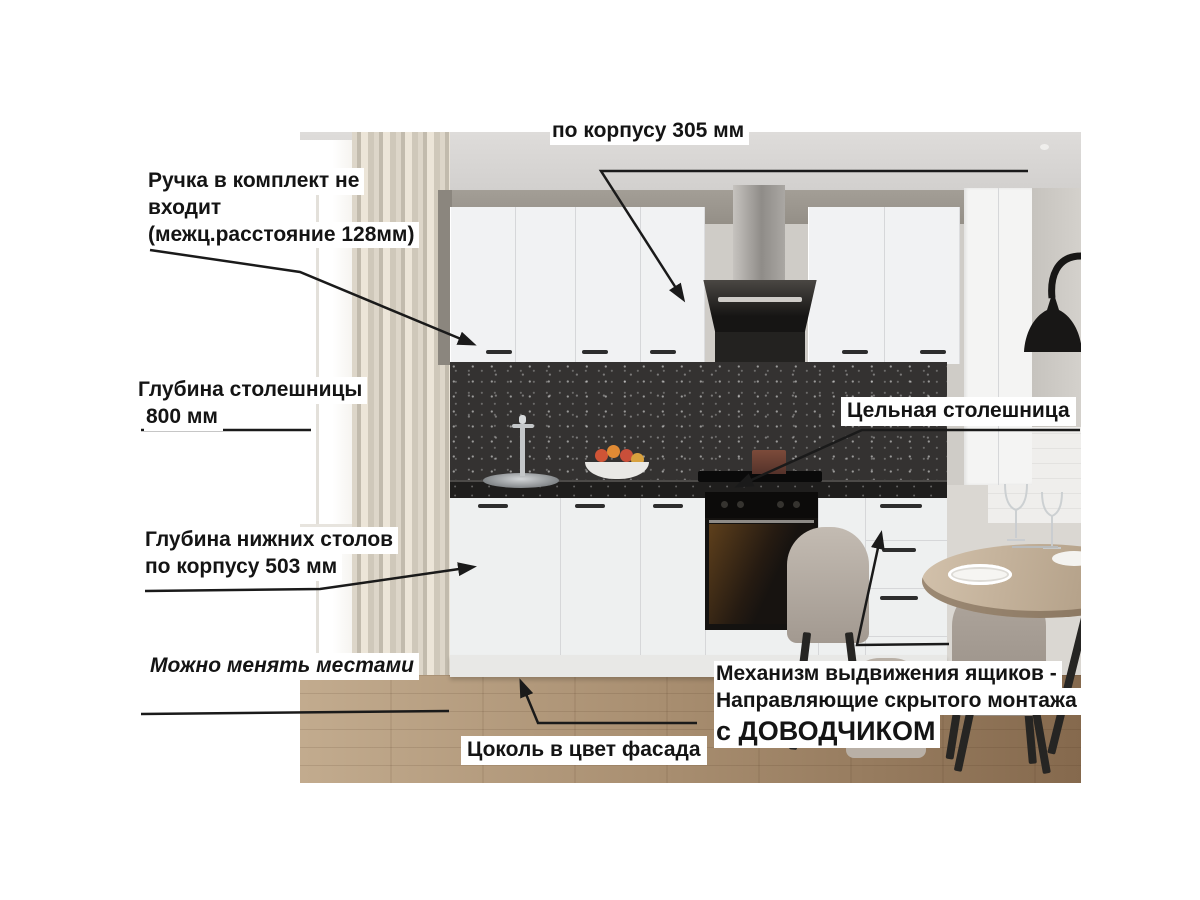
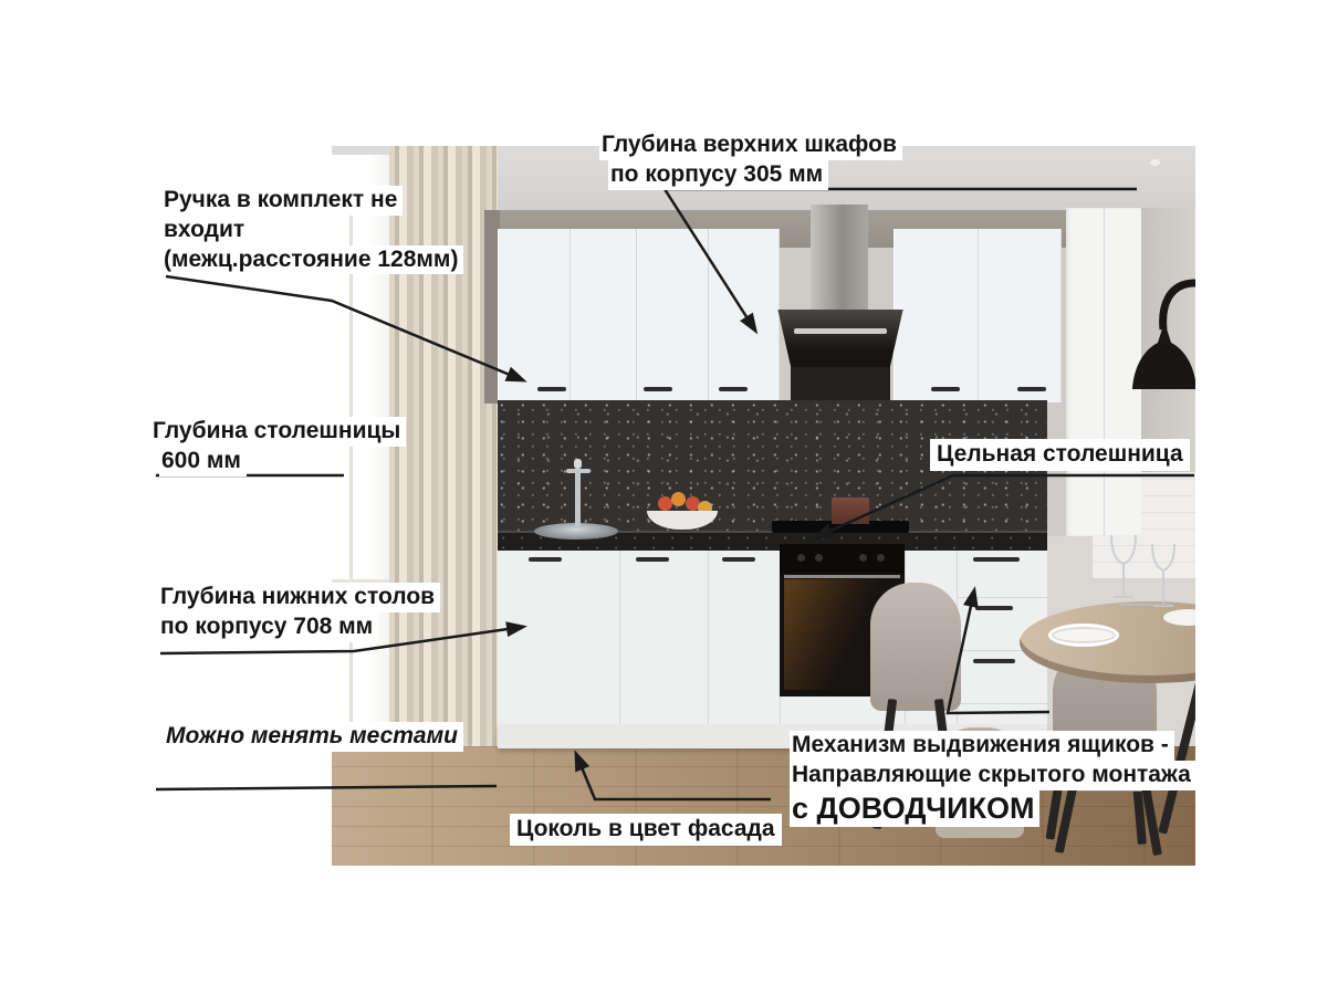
+ Глубина верхних шкафов
  по корпусу 305 мм
  Ручка в комплект не
  входит
  (межц.расстояние 128мм)
  Глубина столешницы
- 800 мм
+ 600 мм
  Глубина нижних столов
- по корпусу 503 мм
+ по корпусу 708 мм
  Можно менять местами
  Цоколь в цвет фасада
  Цельная столешница
  Механизм выдвижения ящиков -
  Направляющие скрытого монтажа
  с ДОВОДЧИКОМ
